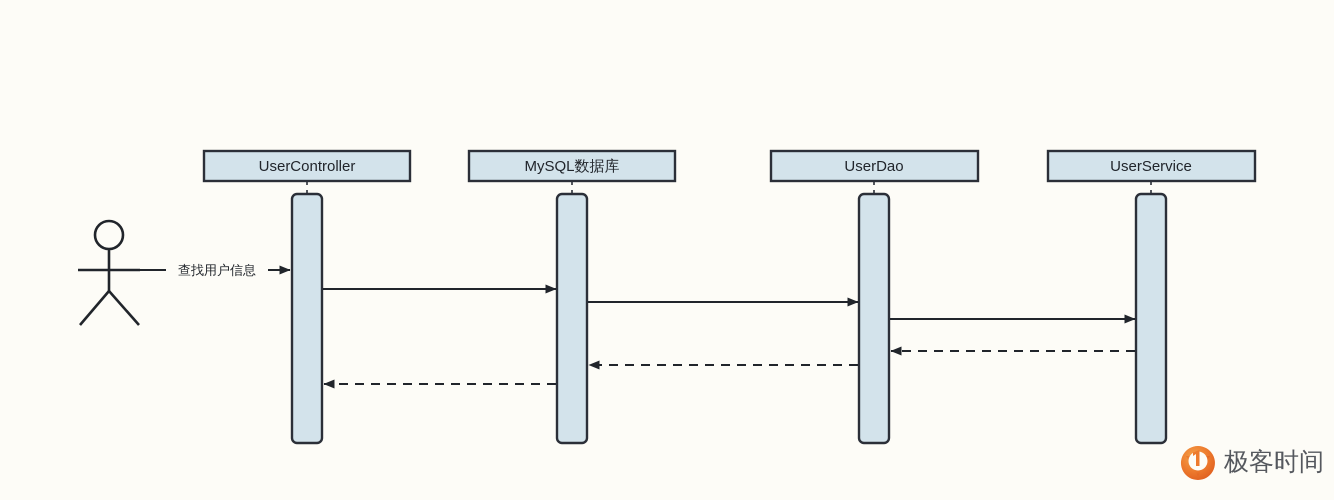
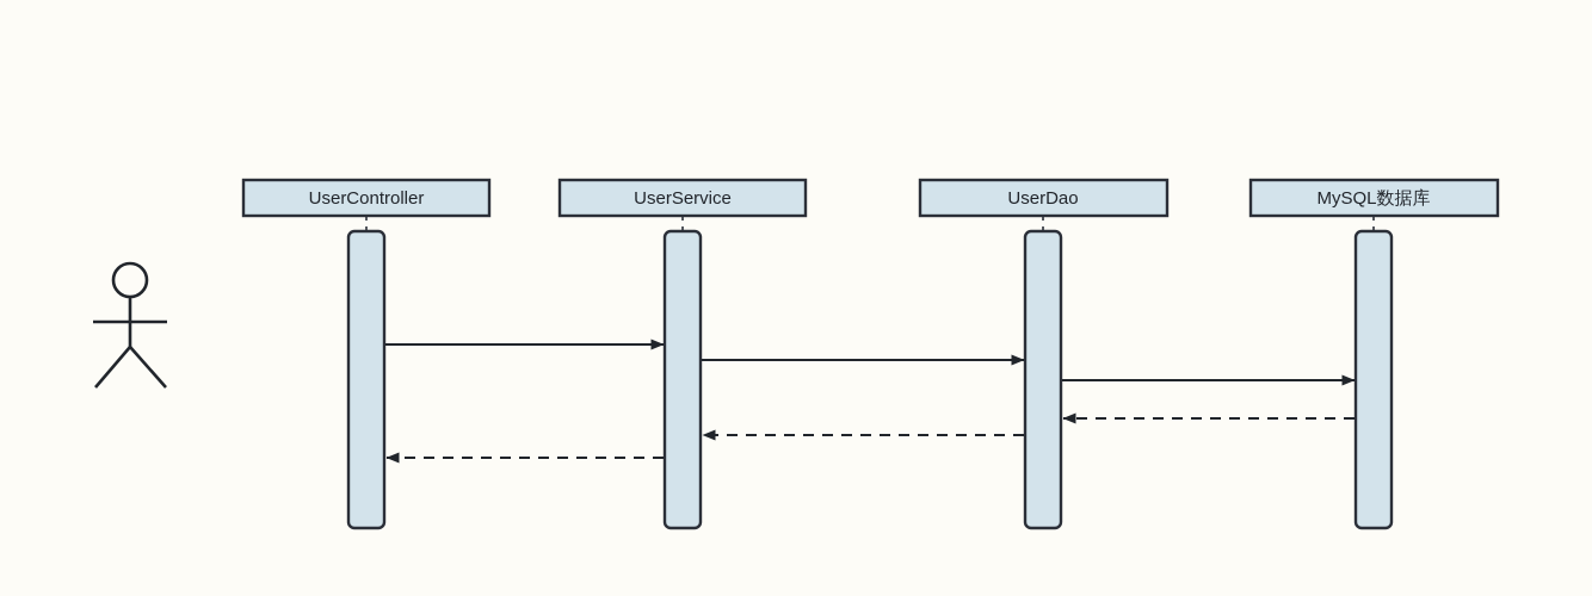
  UserController
- MySQL数据库
+ UserService
  UserDao
- UserService
+ MySQL数据库
- 查找用户信息
- 极客时间
